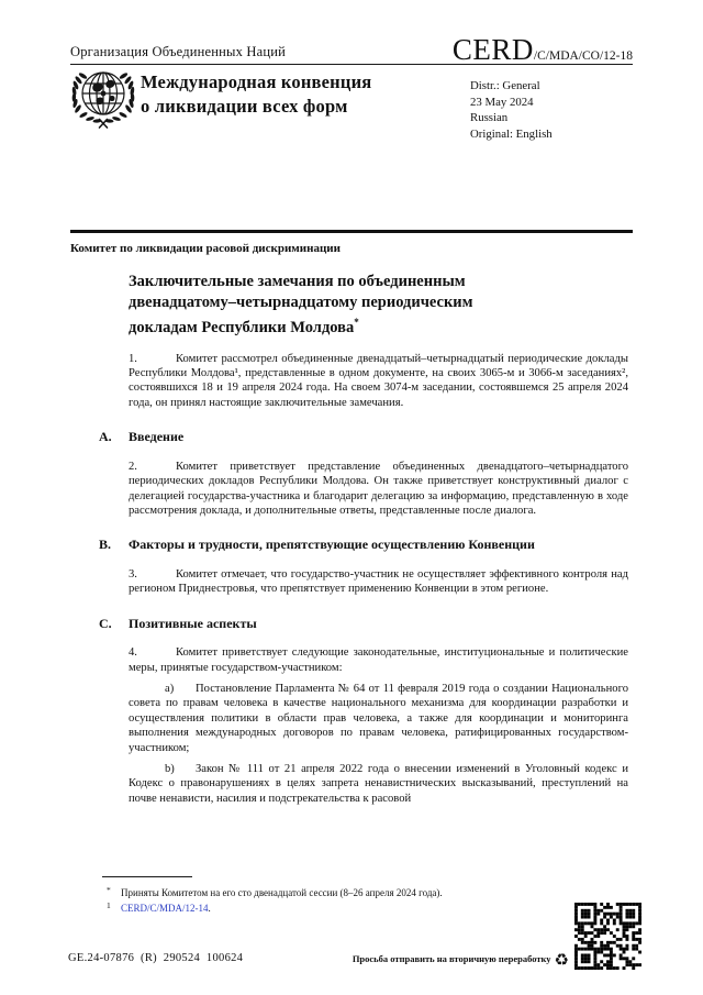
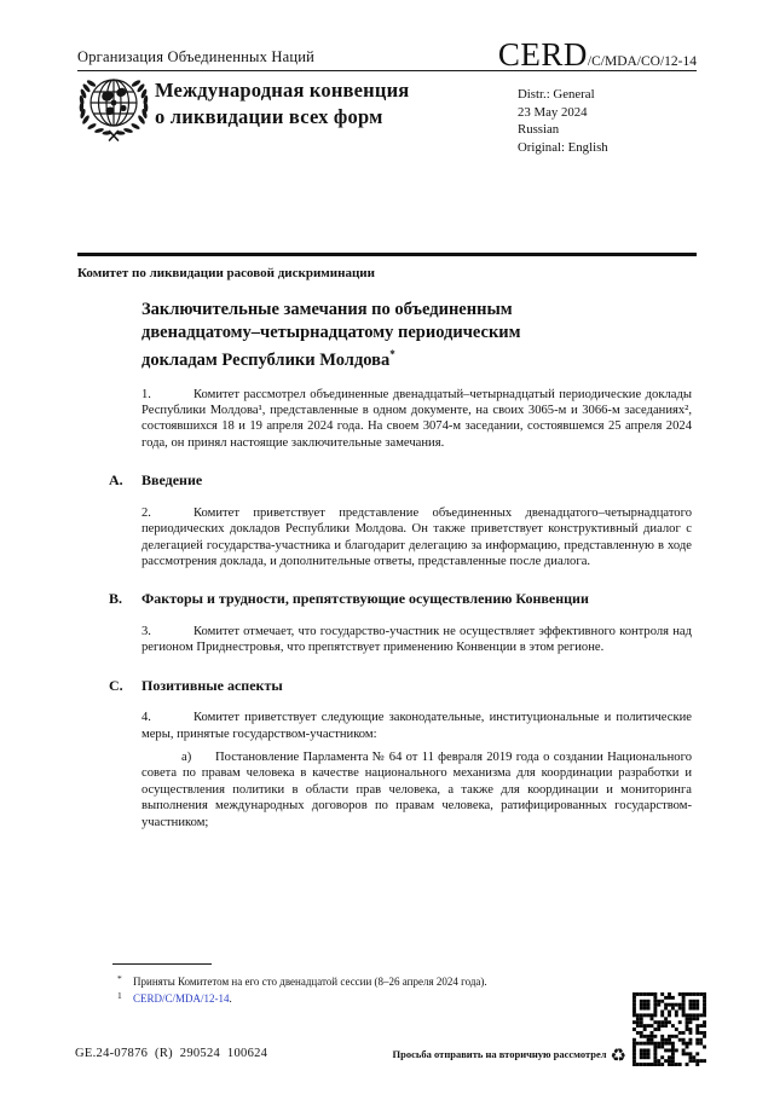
  Организация Объединенных Наций
- CERD/C/MDA/CO/12-18
+ CERD/C/MDA/CO/12-14
  Международная конвенция
  о ликвидации всех форм
  Distr.: General
  23 May 2024
  Russian
  Original: English
  Комитет по ликвидации расовой дискриминации
  Заключительные замечания по объединенным двенадцатому–четырнадцатому периодическим докладам Республики Молдова*
  1. Комитет рассмотрел объединенные двенадцатый–четырнадцатый периодические доклады Республики Молдова¹, представленные в одном документе, на своих 3065-м и 3066-м заседаниях², состоявшихся 18 и 19 апреля 2024 года. На своем 3074-м заседании, состоявшемся 25 апреля 2024 года, он принял настоящие заключительные замечания.
  A.
  Введение
  2. Комитет приветствует представление объединенных двенадцатого–четырнадцатого периодических докладов Республики Молдова. Он также приветствует конструктивный диалог с делегацией государства-участника и благодарит делегацию за информацию, представленную в ходе рассмотрения доклада, и дополнительные ответы, представленные после диалога.
  B.
  Факторы и трудности, препятствующие осуществлению Конвенции
  3. Комитет отмечает, что государство-участник не осуществляет эффективного контроля над регионом Приднестровья, что препятствует применению Конвенции в этом регионе.
  C.
  Позитивные аспекты
  4. Комитет приветствует следующие законодательные, институциональные и политические меры, принятые государством-участником:
  a) Постановление Парламента № 64 от 11 февраля 2019 года о создании Национального совета по правам человека в качестве национального механизма для координации разработки и осуществления политики в области прав человека, а также для координации и мониторинга выполнения международных договоров по правам человека, ратифицированных государством-участником;
- b) Закон № 111 от 21 апреля 2022 года о внесении изменений в Уголовный кодекс и Кодекс о правонарушениях в целях запрета ненавистнических высказываний, преступлений на почве ненависти, насилия и подстрекательства к расовой
  * Приняты Комитетом на его сто двенадцатой сессии (8–26 апреля 2024 года).
  1 CERD/C/MDA/12-14.
  GE.24-07876 (R) 290524 100624
- Просьба отправить на вторичную переработку ♻
+ Просьба отправить на вторичную рассмотрел ♻
